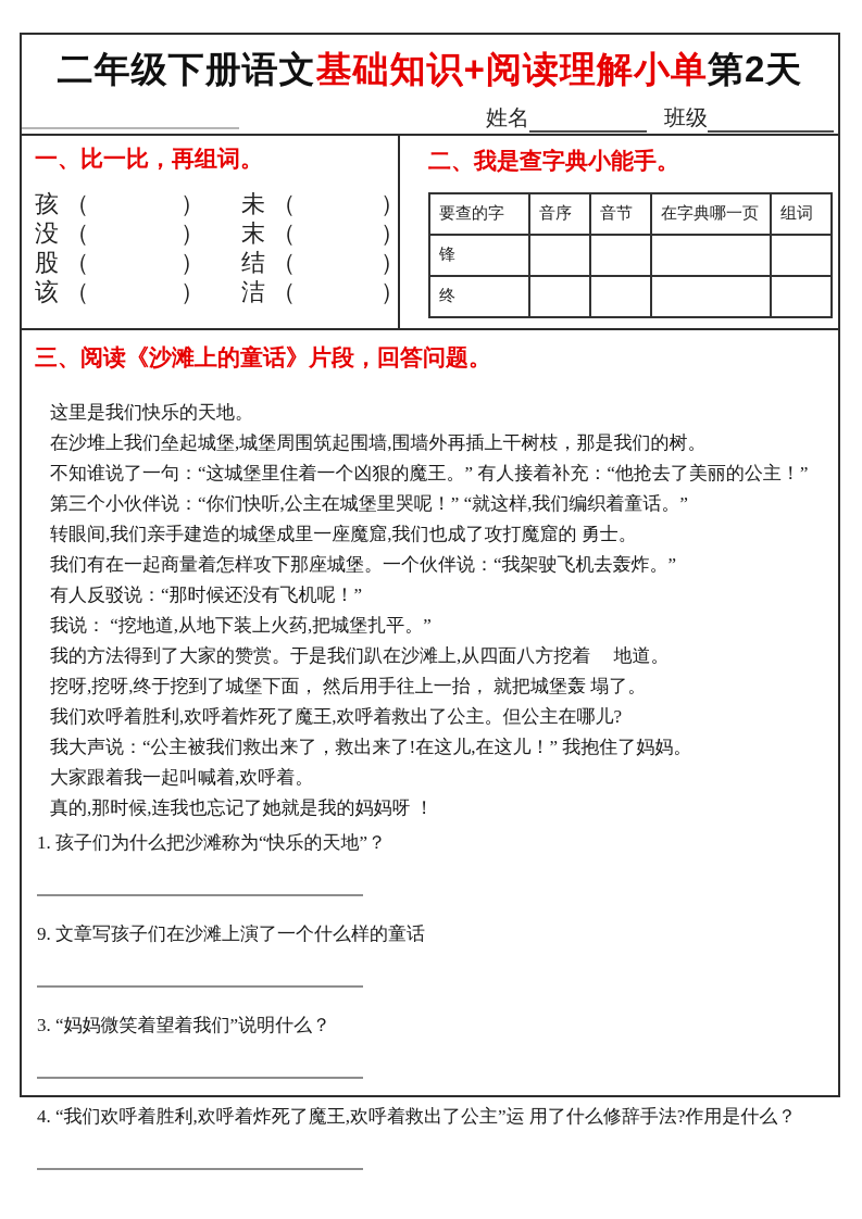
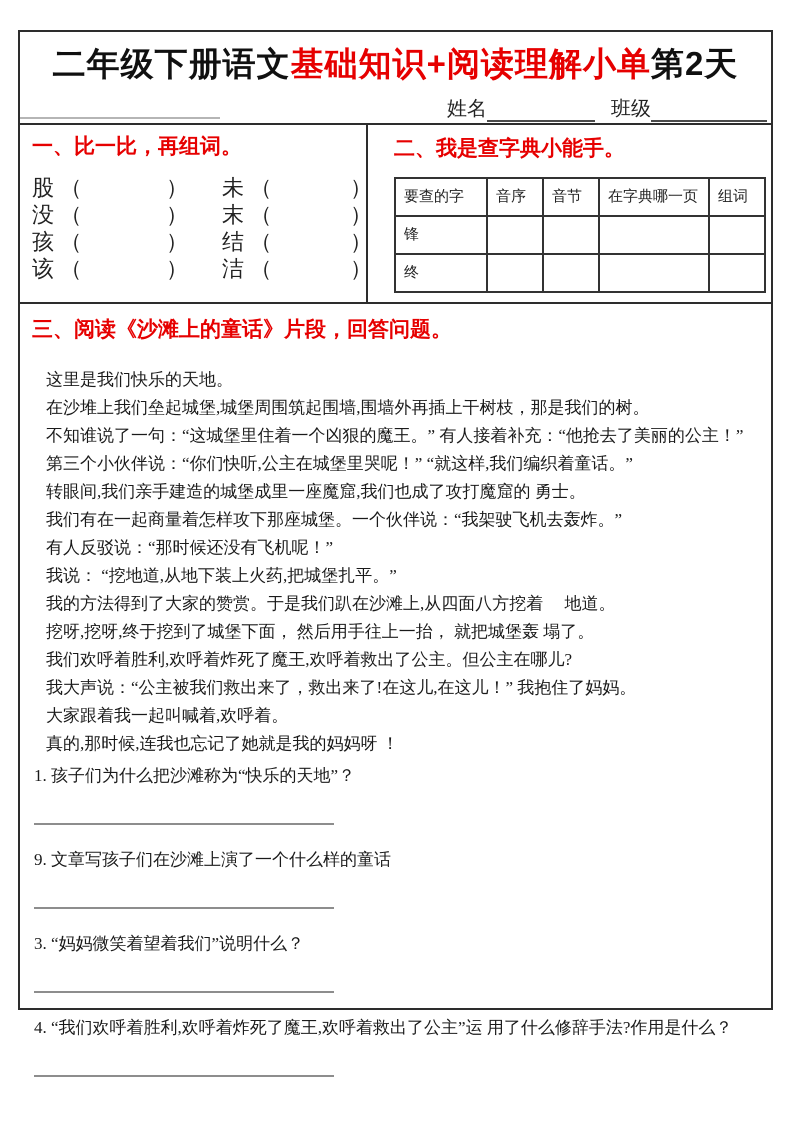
  二年级下册语文基础知识+阅读理解小单第2天
  姓名 班级
  一、比一比，再组词。
- 孩 （ ） 未 （ ）
+ 股 （ ） 未 （ ）
  没 （ ） 末 （ ）
- 股 （ ） 结 （ ）
+ 孩 （ ） 结 （ ）
  该 （ ） 洁 （ ）
  二、我是查字典小能手。
  要查的字	音序	音节	在字典哪一页	组词
  锋
  终
  三、阅读《沙滩上的童话》片段，回答问题。
  这里是我们快乐的天地。
  在沙堆上我们垒起城堡,城堡周围筑起围墙,围墙外再插上干树枝，那是我们的树。
  不知谁说了一句：“这城堡里住着一个凶狠的魔王。” 有人接着补充：“他抢去了美丽的公主！”
  第三个小伙伴说：“你们快听,公主在城堡里哭呢！” “就这样,我们编织着童话。”
  转眼间,我们亲手建造的城堡成里一座魔窟,我们也成了攻打魔窟的 勇士。
  我们有在一起商量着怎样攻下那座城堡。一个伙伴说：“我架驶飞机去轰炸。”
  有人反驳说：“那时候还没有飞机呢！”
  我说： “挖地道,从地下装上火药,把城堡扎平。”
  我的方法得到了大家的赞赏。于是我们趴在沙滩上,从四面八方挖着 地道。
  挖呀,挖呀,终于挖到了城堡下面， 然后用手往上一抬， 就把城堡轰 塌了。
  我们欢呼着胜利,欢呼着炸死了魔王,欢呼着救出了公主。但公主在哪儿?
  我大声说：“公主被我们救出来了，救出来了!在这儿,在这儿！” 我抱住了妈妈。
  大家跟着我一起叫喊着,欢呼着。
  真的,那时候,连我也忘记了她就是我的妈妈呀 ！
  1. 孩子们为什么把沙滩称为“快乐的天地”？
  9. 文章写孩子们在沙滩上演了一个什么样的童话
  3. “妈妈微笑着望着我们”说明什么？
  4. “我们欢呼着胜利,欢呼着炸死了魔王,欢呼着救出了公主”运 用了什么修辞手法?作用是什么？
